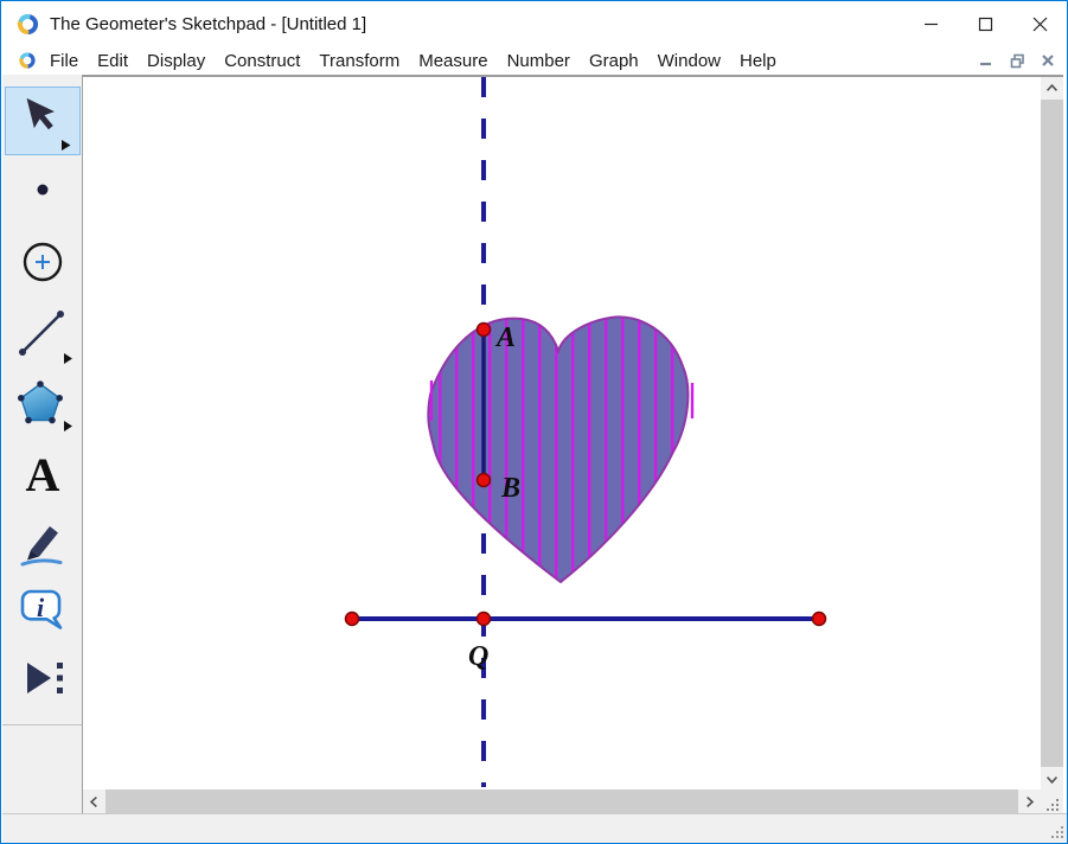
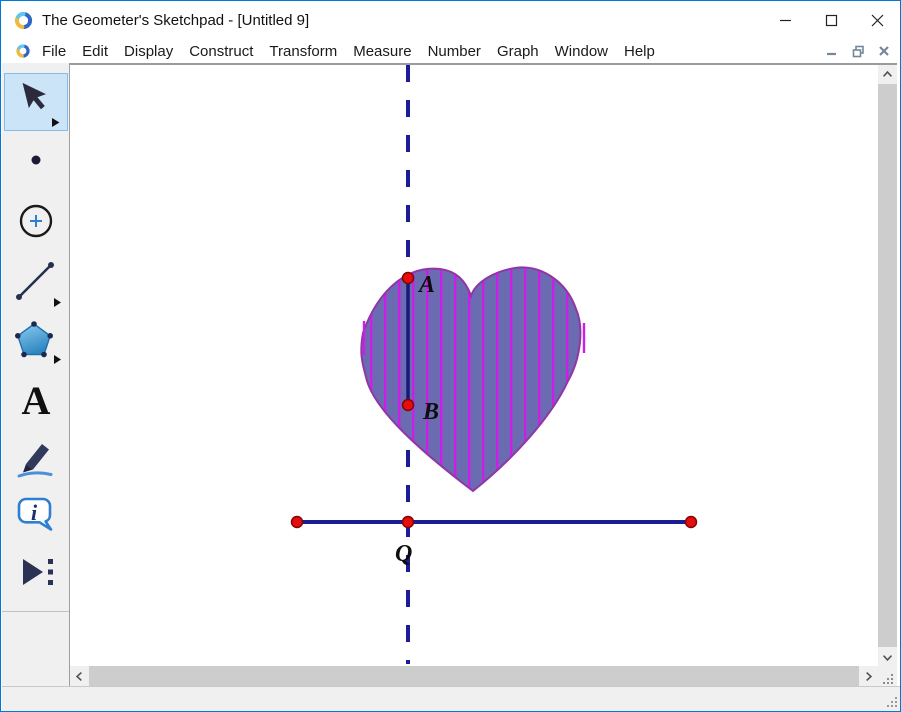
- The Geometer's Sketchpad - [Untitled 1]
+ The Geometer's Sketchpad - [Untitled 9]
  File
  Edit
  Display
  Construct
  Transform
  Measure
  Number
  Graph
  Window
  Help
  A
  i
  A
  B
  Q
